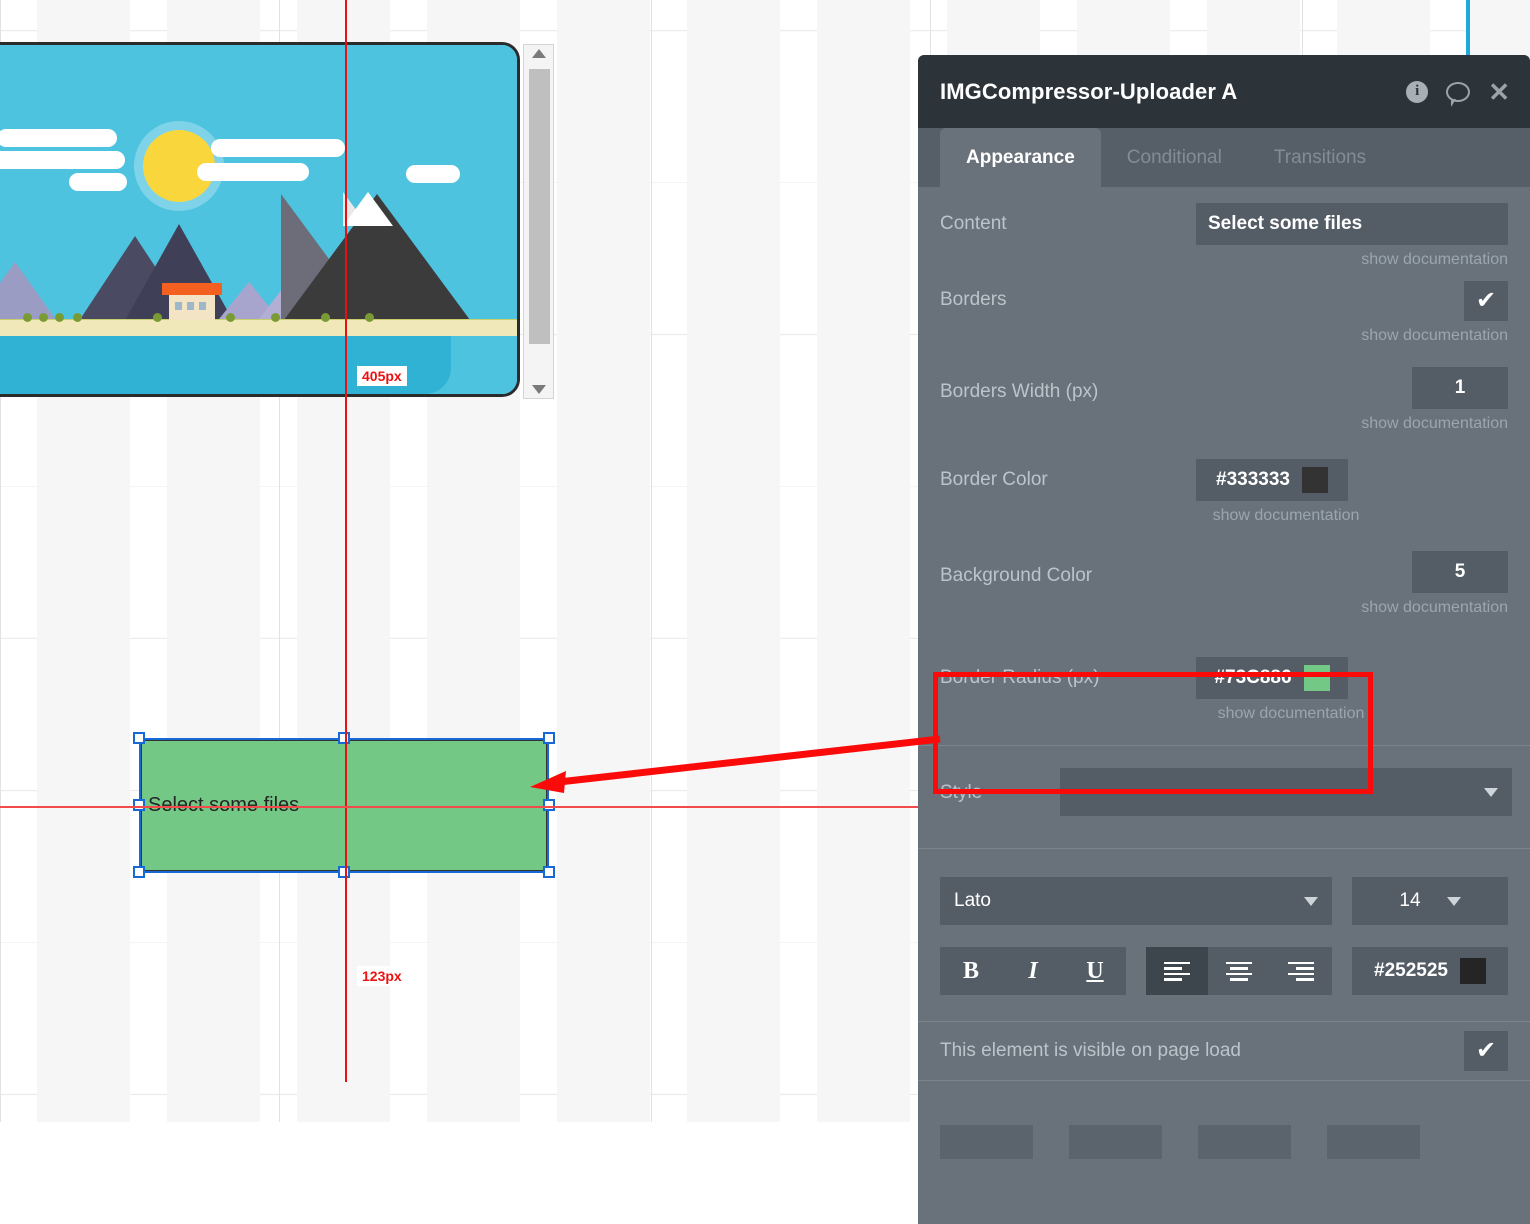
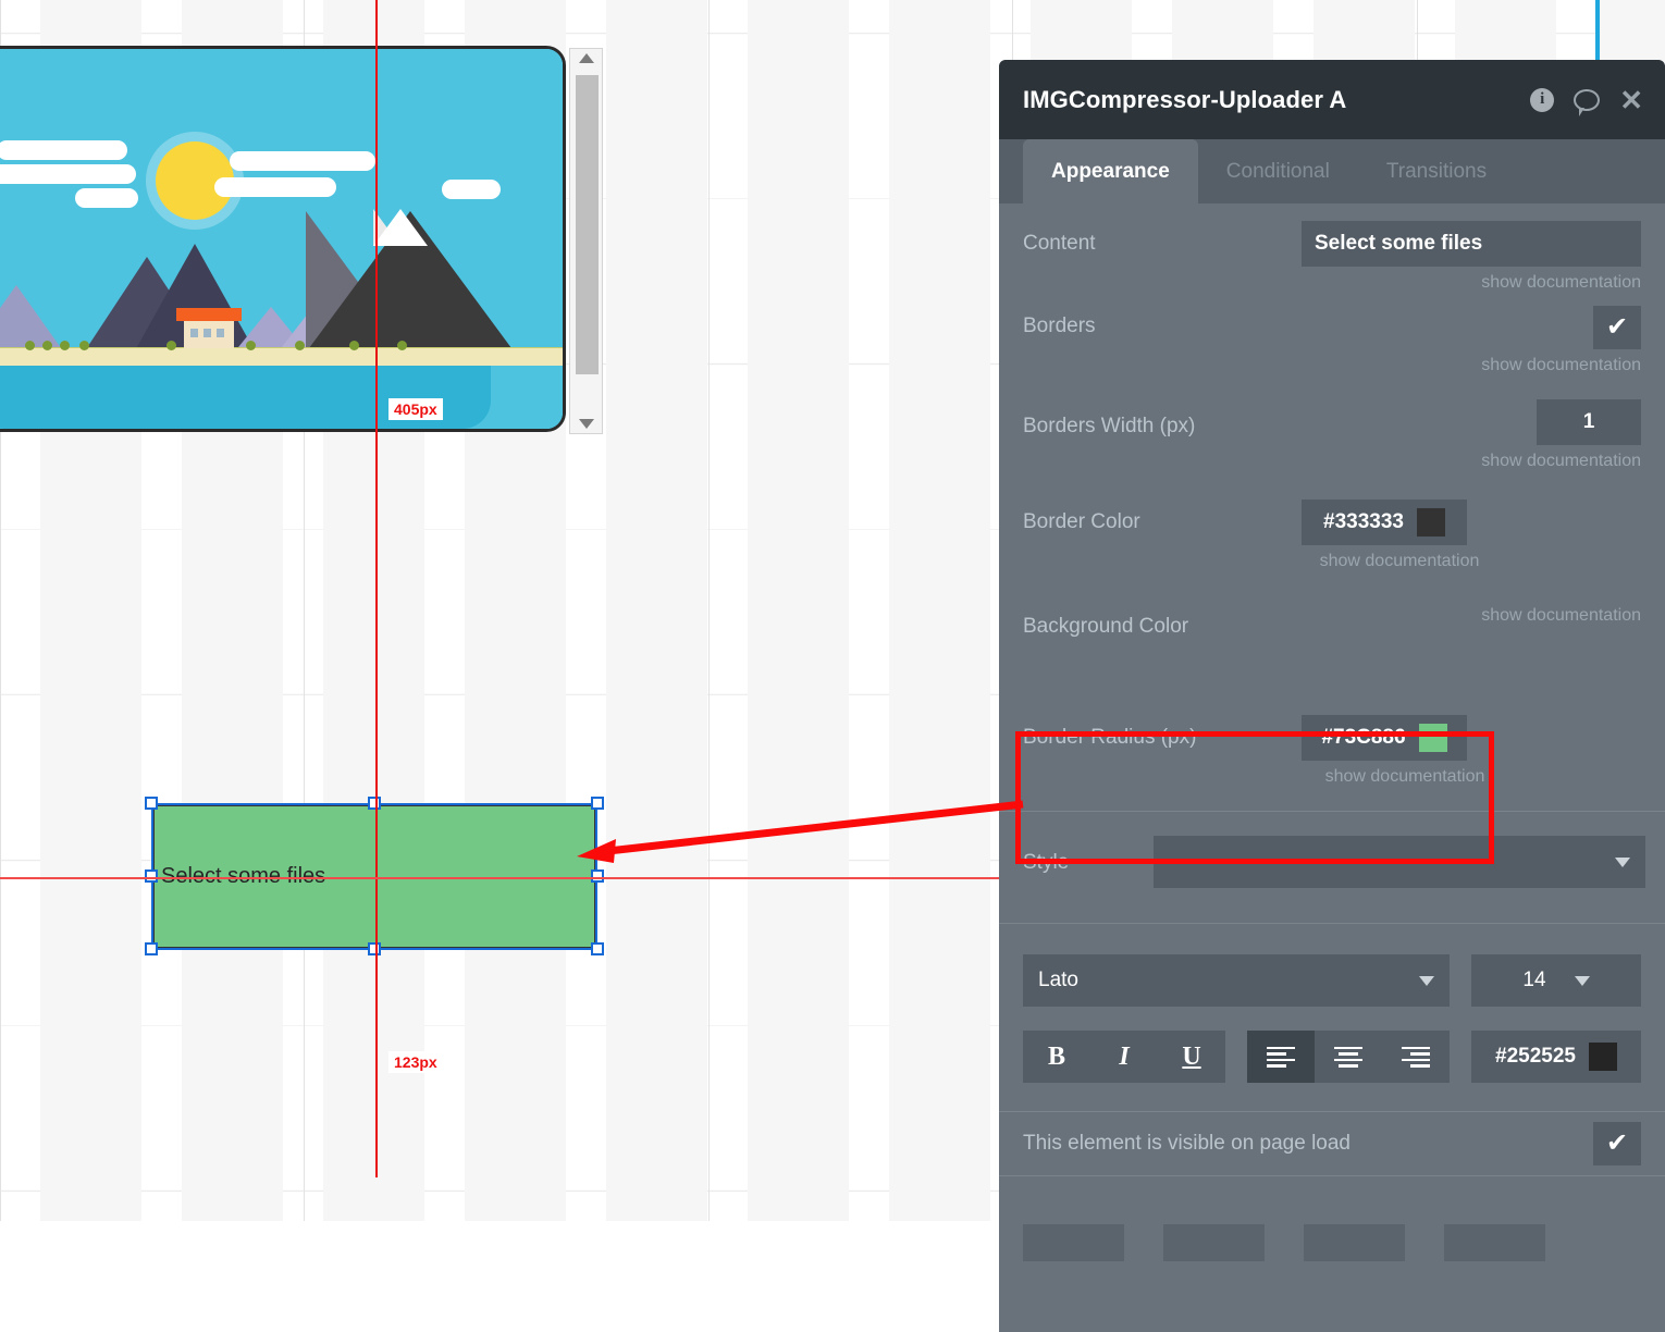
  Select some files
  405px
  123px
  IMGCompressor-Uploader A
  i
  ✕
  Appearance
  Conditional
  Transitions
  Content
  Select some files
  show documentation
  Borders
  ✔
  show documentation
  Borders Width (px)
  1
  show documentation
  Border Color
  #333333
  show documentation
  Background Color
- 5
  show documentation
  Border Radius (px)
  #73C886
  show documentation
  Style
  Lato
  14
  B
  I
  U
  #252525
  This element is visible on page load
  ✔
